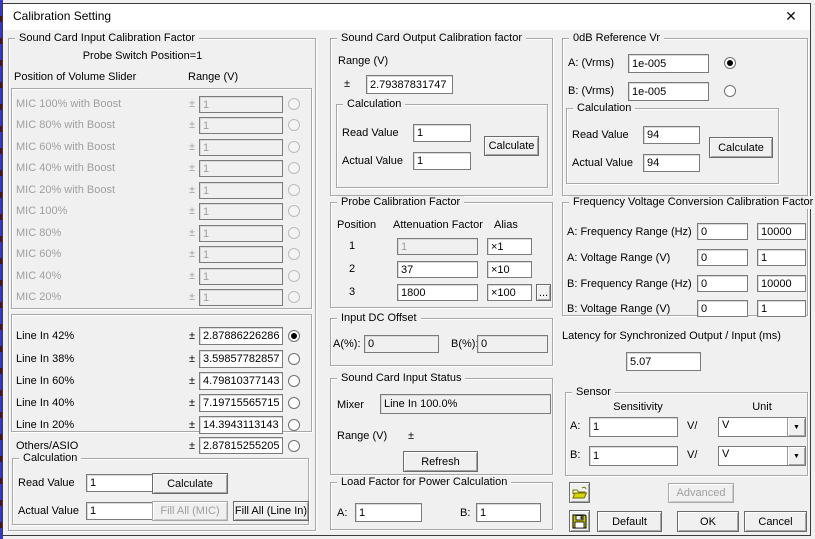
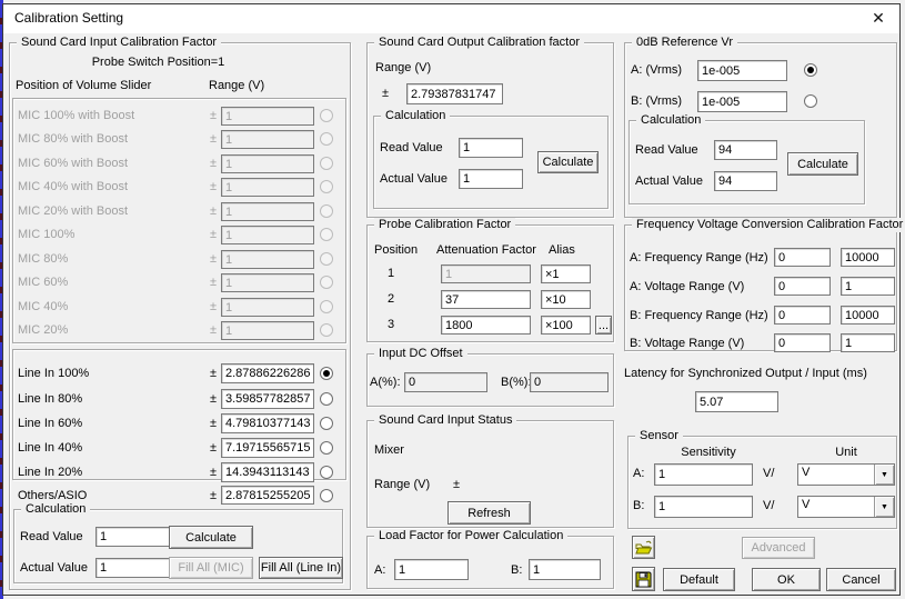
  Calibration Setting
  ✕
  Sound Card Input Calibration Factor
  Probe Switch Position=1
  Position of Volume Slider
  Range (V)
  MIC 100% with Boost
  ±
  1
  MIC 80% with Boost
  ±
  1
  MIC 60% with Boost
  ±
  1
  MIC 40% with Boost
  ±
  1
  MIC 20% with Boost
  ±
  1
  MIC 100%
  ±
  1
  MIC 80%
  ±
  1
  MIC 60%
  ±
  1
  MIC 40%
  ±
  1
  MIC 20%
  ±
  1
- Line In 42%
+ Line In 100%
  ±
  2.87886226286
- Line In 38%
+ Line In 80%
  ±
  3.59857782857
  Line In 60%
  ±
  4.79810377143
  Line In 40%
  ±
  7.19715565715
  Line In 20%
  ±
  14.3943113143
  Others/ASIO
  ±
  2.87815255205
  Calculation
  Read Value
  1
  Calculate
  Actual Value
  1
  Fill All (MIC)
  Fill All (Line In)
  Sound Card Output Calibration factor
  Range (V)
  ±
  2.79387831747
  Calculation
  Read Value
  1
  Actual Value
  1
  Calculate
  Probe Calibration Factor
  Position
  Attenuation Factor
  Alias
  1
  1
  ×1
  2
  37
  ×10
  3
  1800
  ×100
  ...
  Input DC Offset
  A(%):
  0
  B(%)
  0
  Sound Card Input Status
  Mixer
- Line In 100.0%
  Range (V)
  ±
  Refresh
  Load Factor for Power Calculation
  A:
  1
  B:
  1
  0dB Reference Vr
  A: (Vrms)
  1e-005
  B: (Vrms)
  1e-005
  Calculation
  Read Value
  94
  Actual Value
  94
  Calculate
  Frequency Voltage Conversion Calibration Factor
  A: Frequency Range (Hz)
  0
  10000
  A: Voltage Range (V)
  0
  1
  B: Frequency Range (Hz)
  0
  10000
  B: Voltage Range (V)
  0
  1
  Latency for Synchronized Output / Input (ms)
  5.07
  Sensor
  Sensitivity
  Unit
  A:
  1
  V/
  V
  B:
  1
  V/
  V
  Advanced
  Default
  OK
  Cancel
